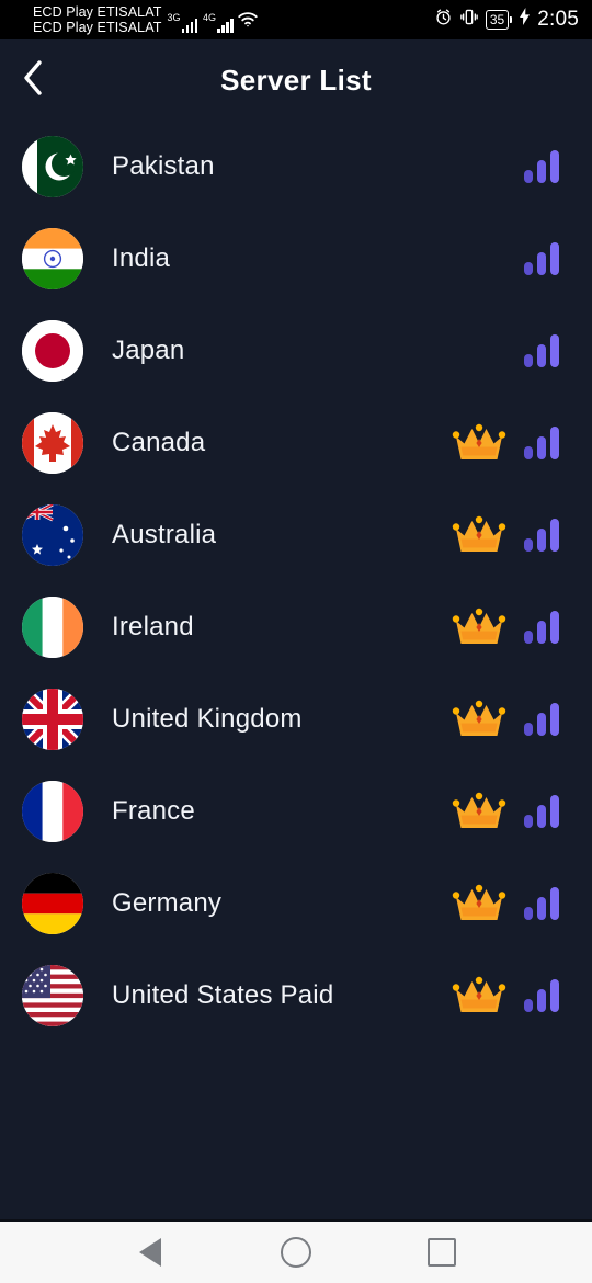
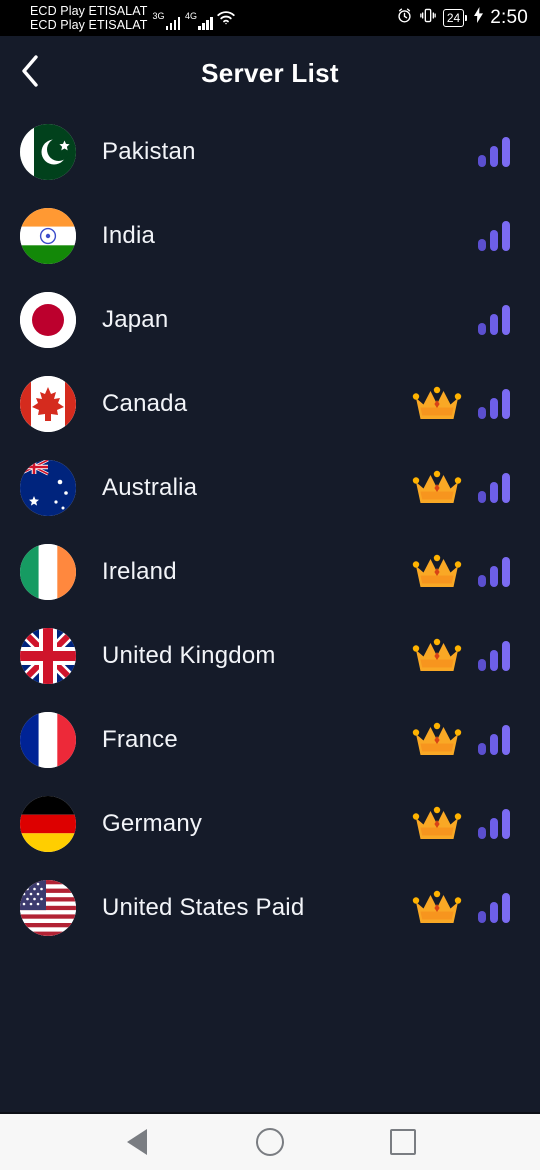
  ECD Play ETISALAT
  ECD Play ETISALAT
  3G
  4G
- 35
+ 24
- 2:05
+ 2:50
  Server List
  Pakistan
  India
  Japan
  Canada
  Australia
  Ireland
  United Kingdom
  France
  Germany
  United States Paid
